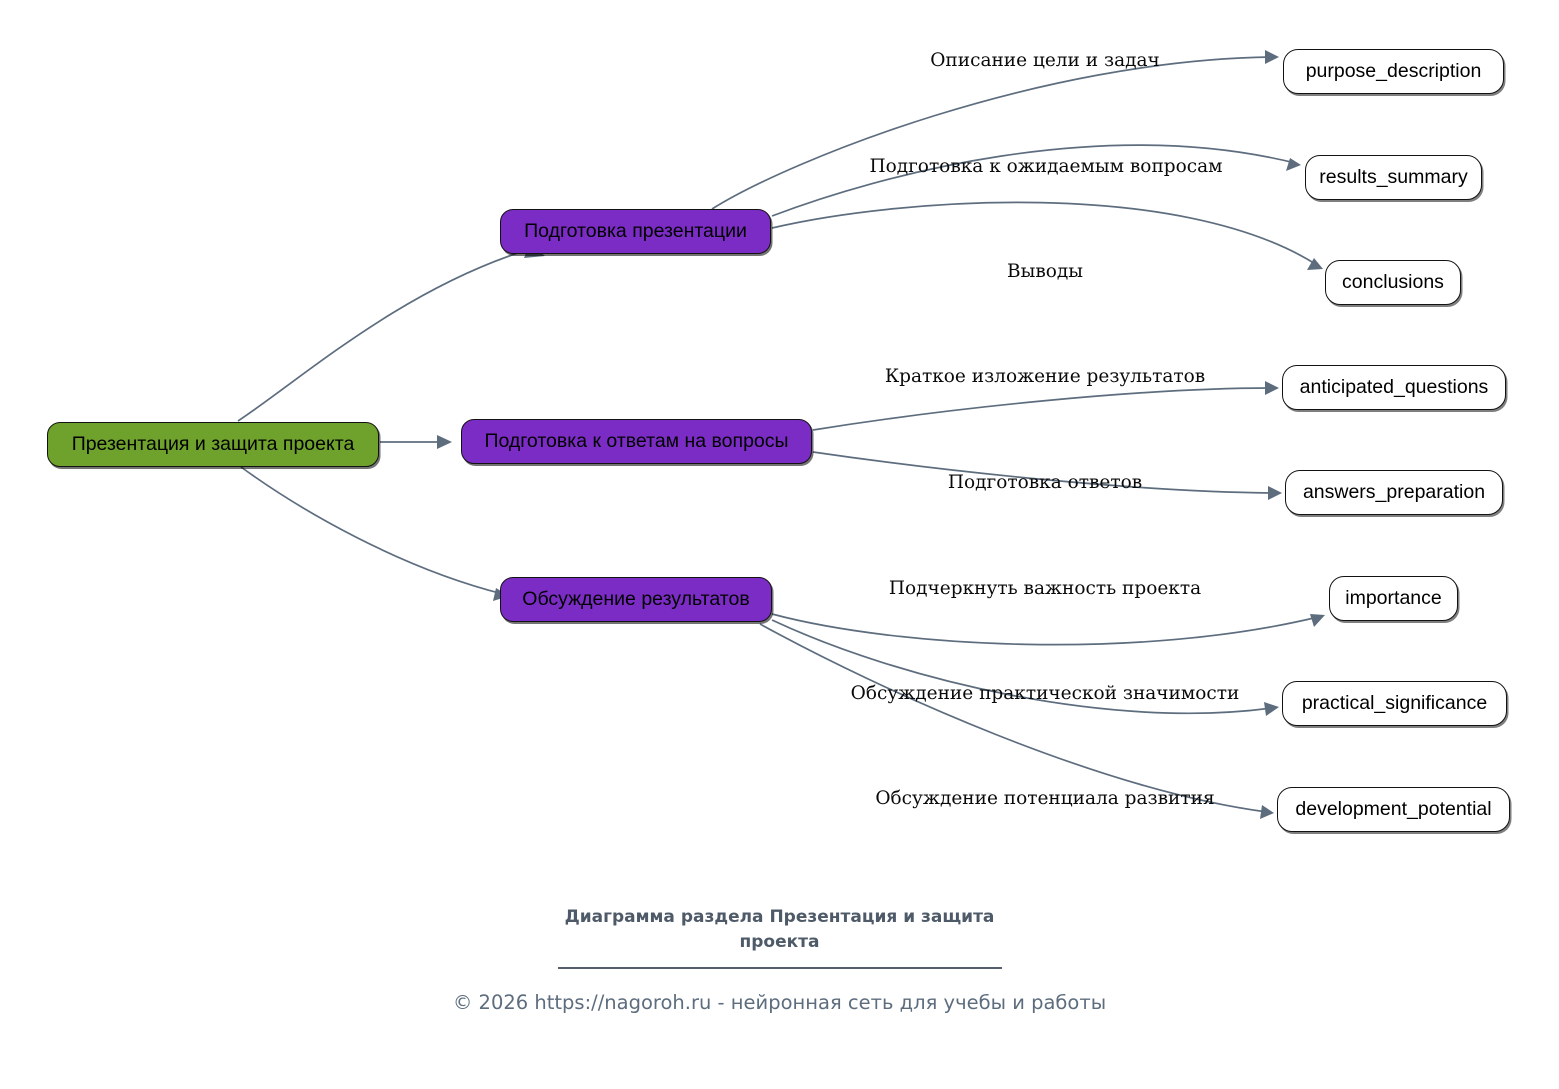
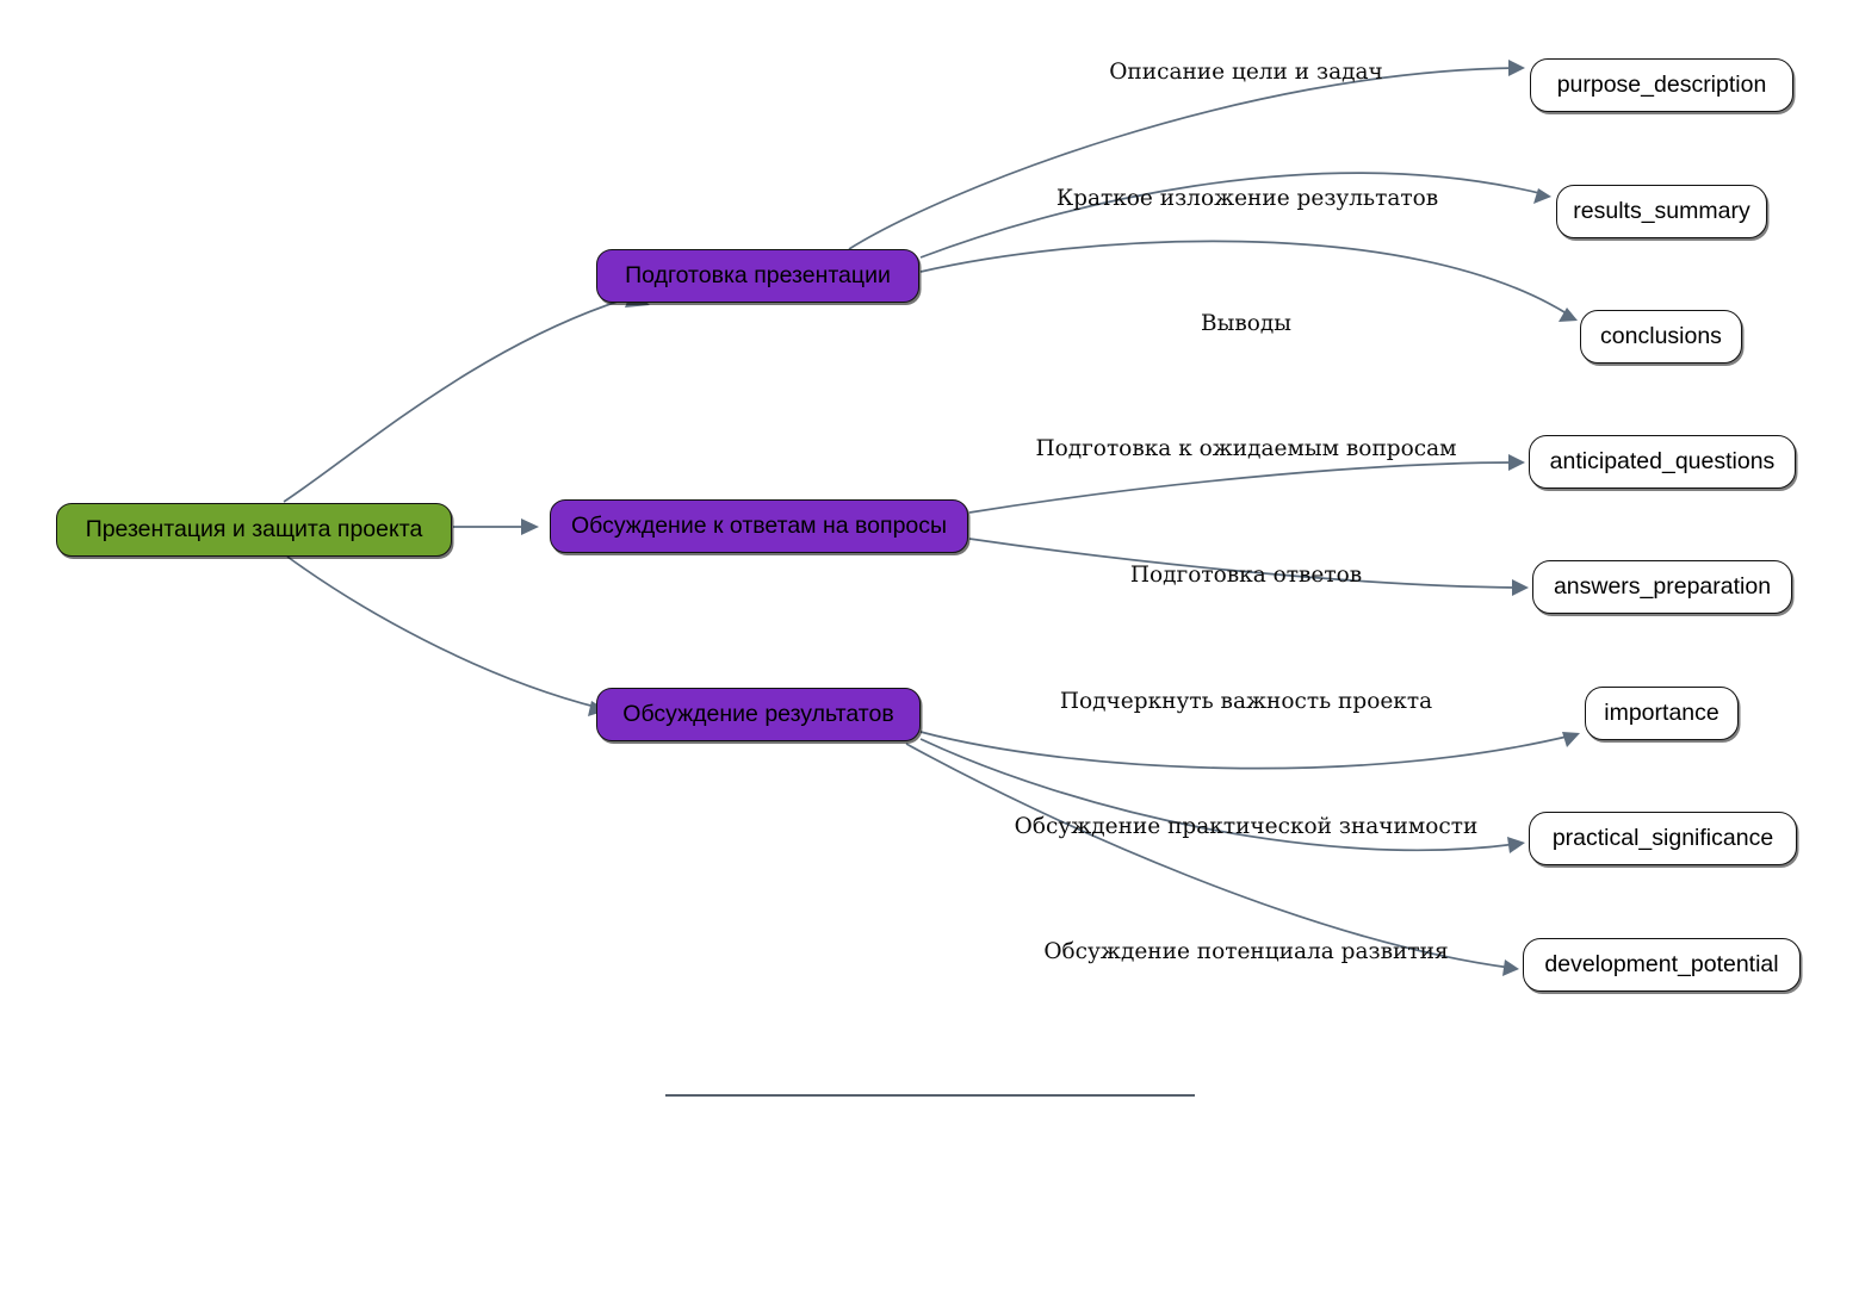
  Презентация и защита проекта
  Подготовка презентации
- Подготовка к ответам на вопросы
+ Обсуждение к ответам на вопросы
  Обсуждение результатов
  purpose_description
  results_summary
  conclusions
  anticipated_questions
  answers_preparation
  importance
  practical_significance
  development_potential
  Описание цели и задач
- Подготовка к ожидаемым вопросам
+ Краткое изложение результатов
  Выводы
- Краткое изложение результатов
+ Подготовка к ожидаемым вопросам
  Подготовка ответов
  Подчеркнуть важность проекта
  Обсуждение практической значимости
  Обсуждение потенциала развития
- Диаграмма раздела Презентация и защита проекта
- © 2026 https://nagoroh.ru - нейронная сеть для учебы и работы
